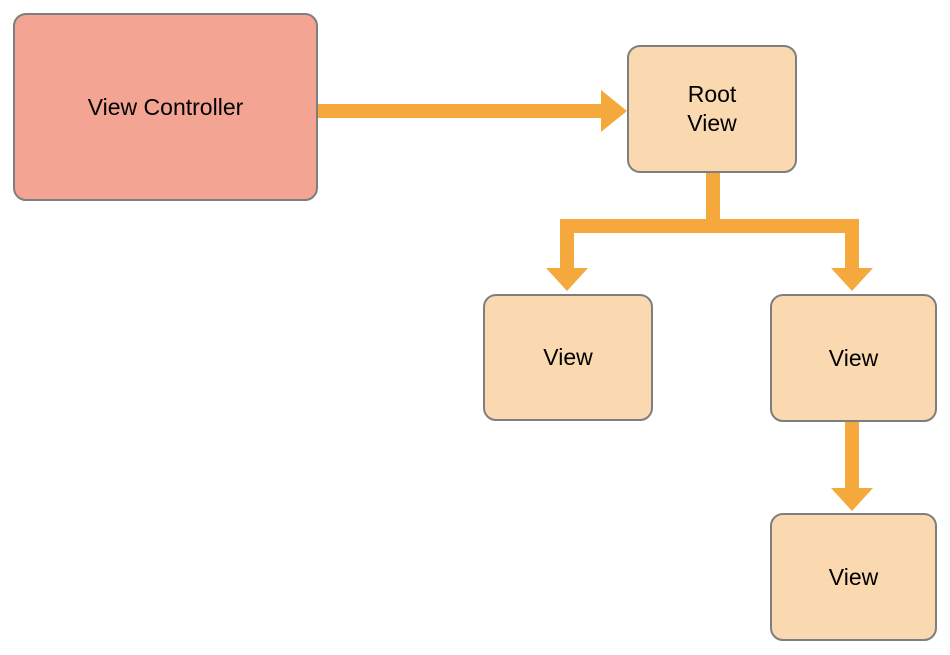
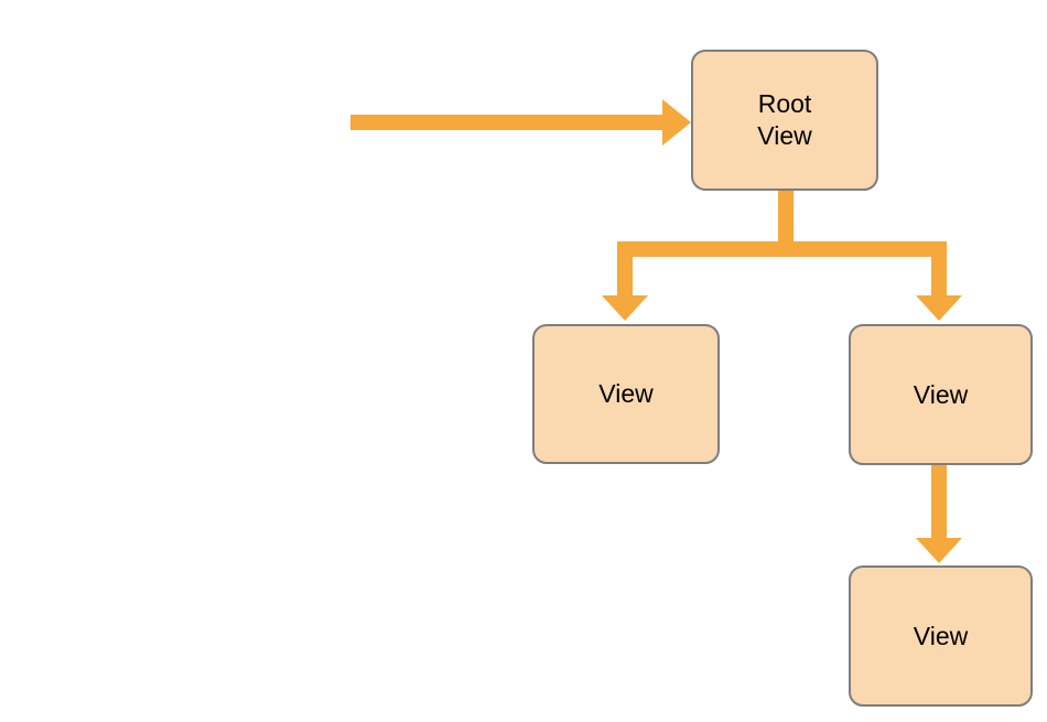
- View Controller
  Root
  View
  View
  View
  View
